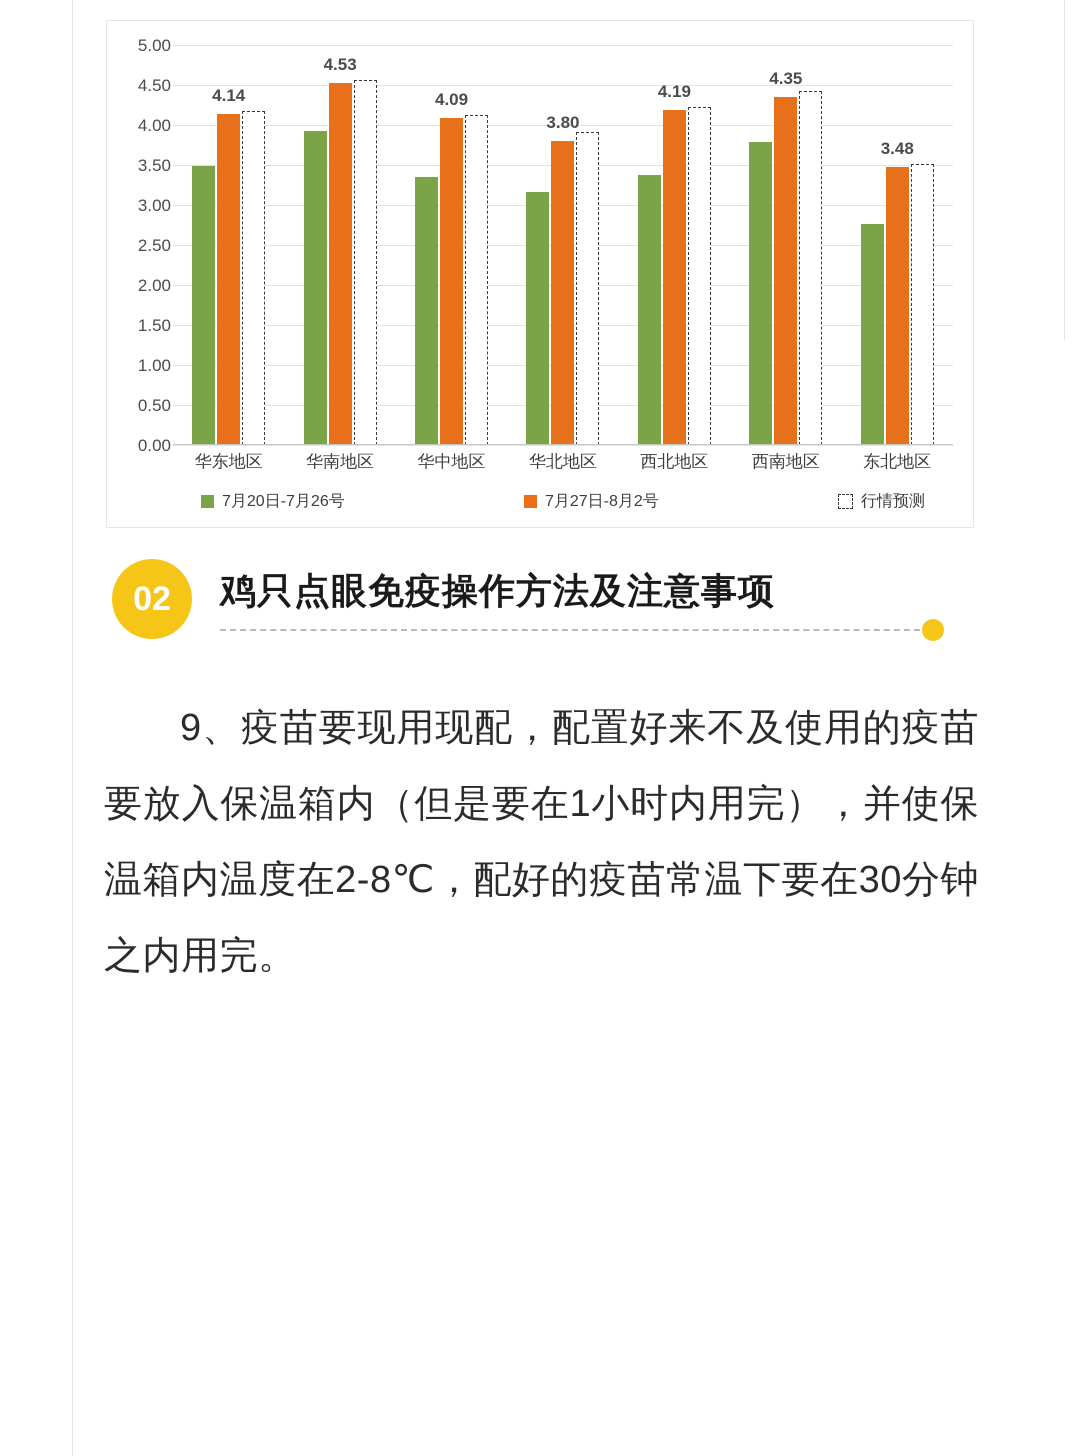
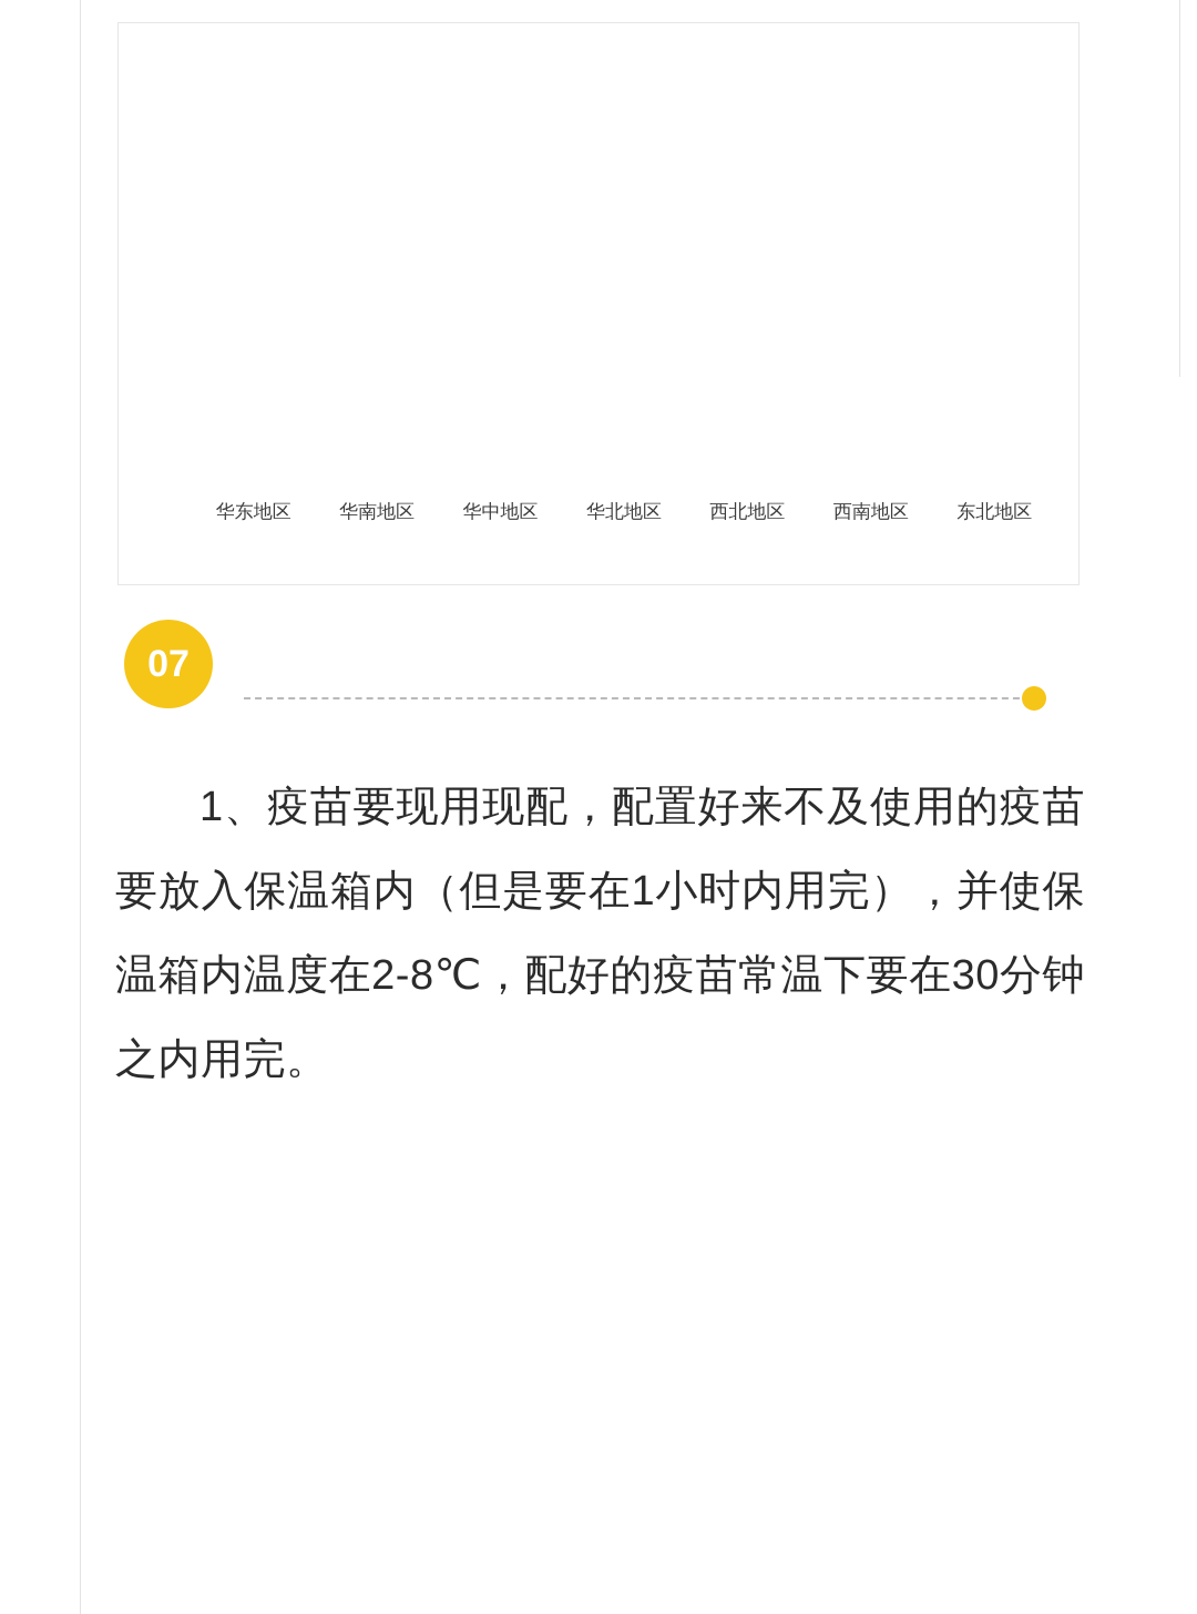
- 0.00
- 0.50
- 1.00
- 1.50
- 2.00
- 2.50
- 3.00
- 3.50
- 4.00
- 4.50
- 5.00
- 4.14
- 4.53
- 4.09
- 3.80
- 4.19
- 4.35
- 3.48
  华东地区
  华南地区
  华中地区
  华北地区
  西北地区
  西南地区
  东北地区
- 7月20日-7月26号
- 7月27日-8月2号
- 行情预测
- 02
+ 07
- 鸡只点眼免疫操作方法及注意事项
- 9、疫苗要现用现配，配置好来不及使用的疫苗要放入保温箱内（但是要在1小时内用完），并使保温箱内温度在2-8℃，配好的疫苗常温下要在30分钟之内用完。
+ 1、疫苗要现用现配，配置好来不及使用的疫苗要放入保温箱内（但是要在1小时内用完），并使保温箱内温度在2-8℃，配好的疫苗常温下要在30分钟之内用完。
